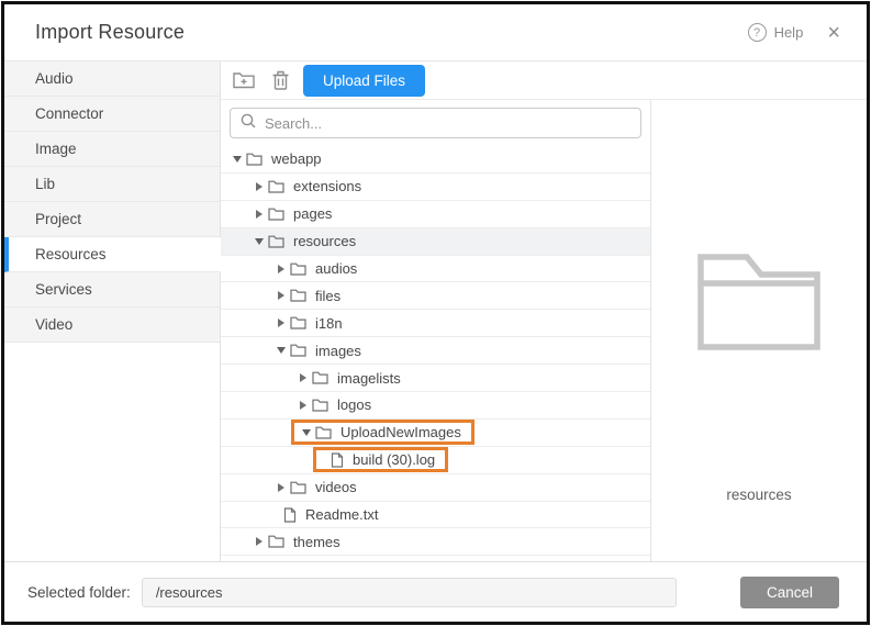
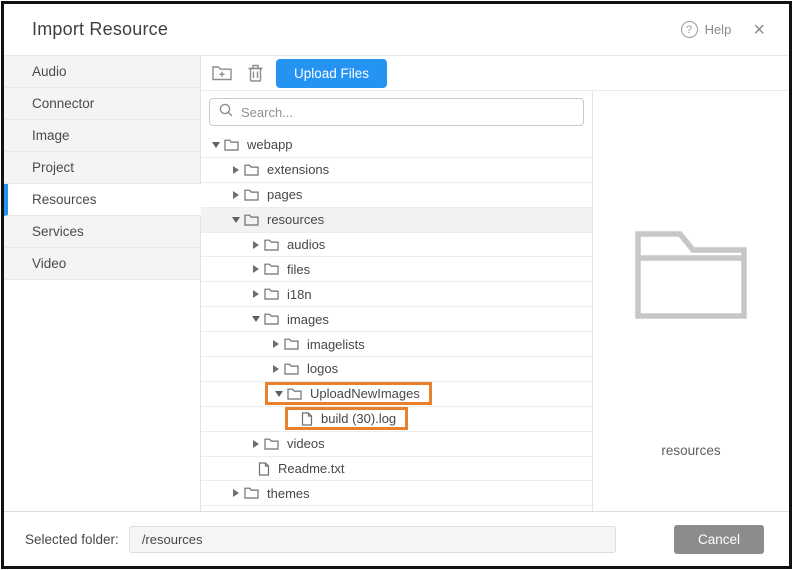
  Import Resource
  ?
  Help
  ×
  Audio
  Connector
  Image
- Lib
  Project
  Resources
  Services
  Video
  Upload Files
  Search...
  webapp
  extensions
  pages
  resources
  audios
  files
  i18n
  images
  imagelists
  logos
  UploadNewImages
  build (30).log
  videos
  Readme.txt
  themes
  resources
  Selected folder:
  /resources
  Cancel
